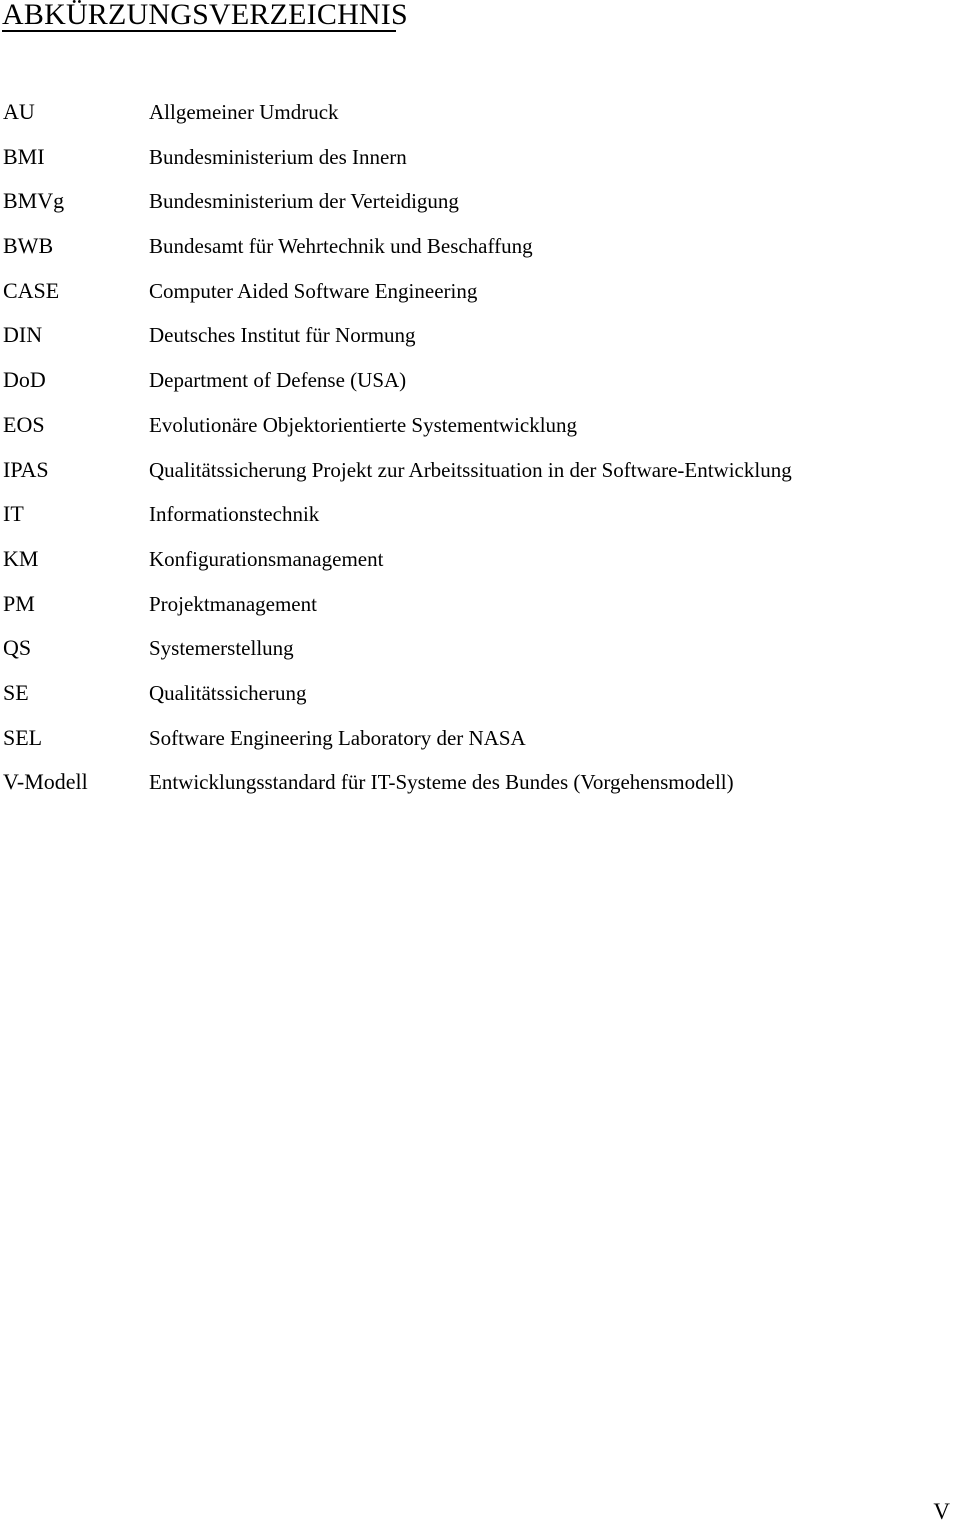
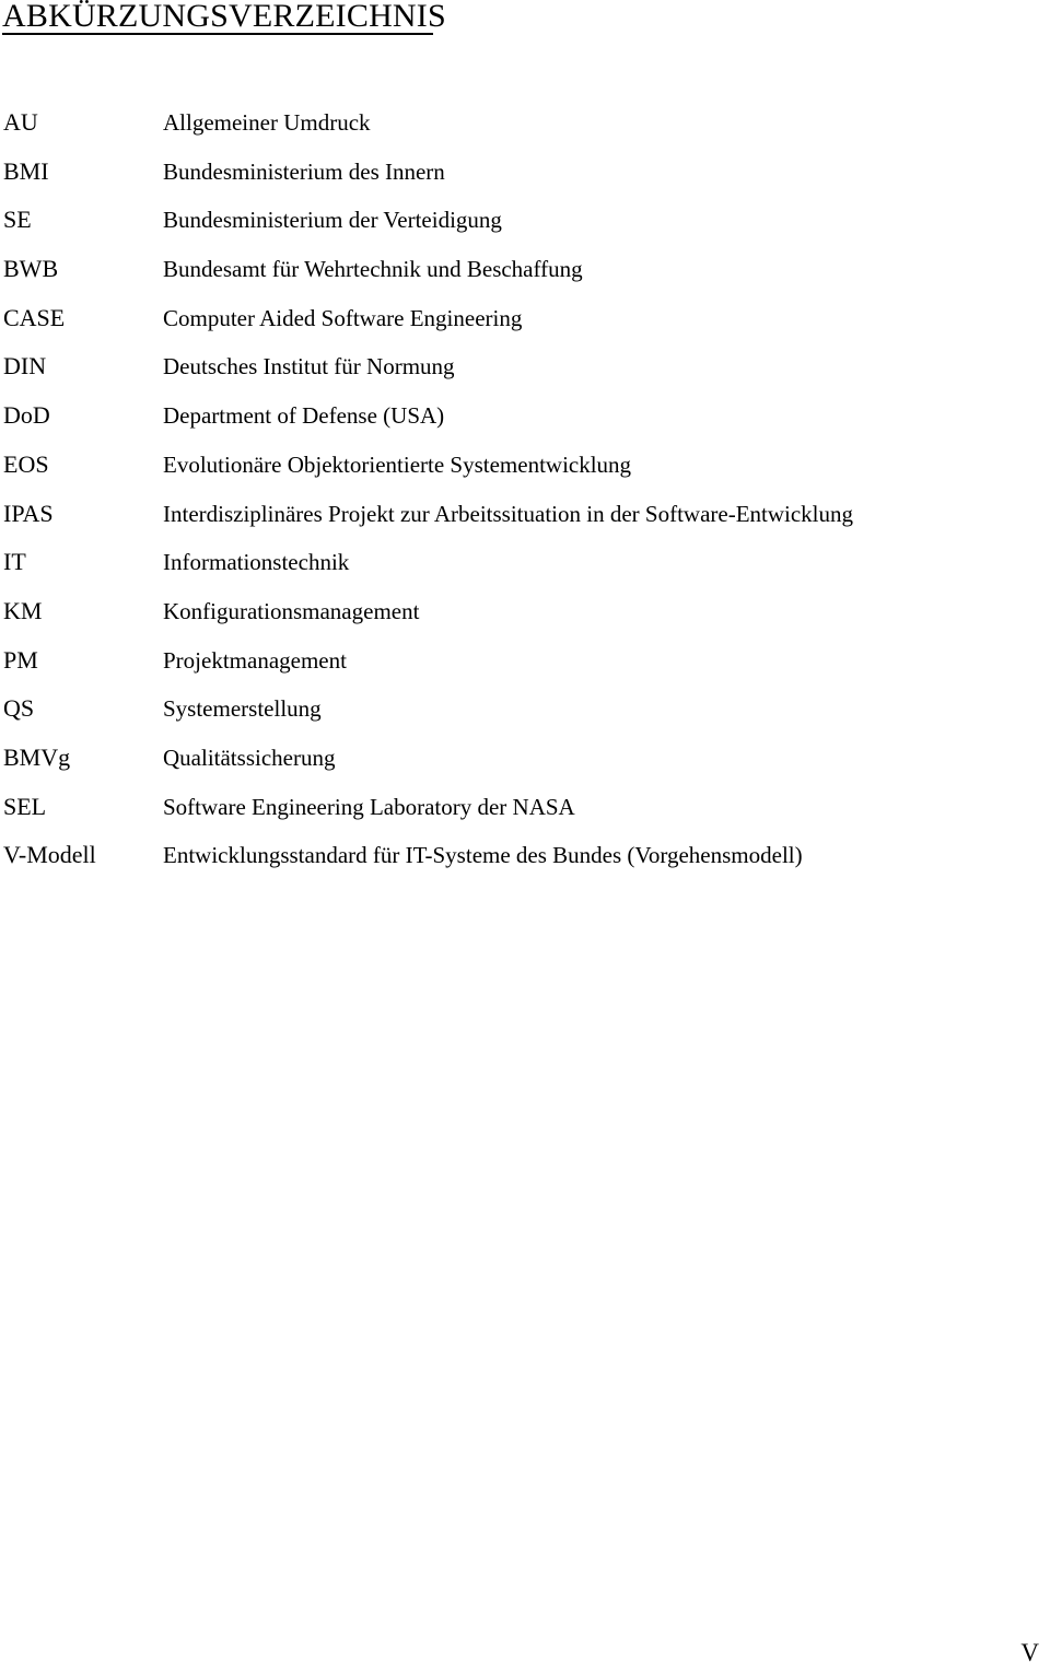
  ABKÜRZUNGSVERZEICHNIS
  AU
  Allgemeiner Umdruck
  BMI
  Bundesministerium des Innern
- BMVg
+ SE
  Bundesministerium der Verteidigung
  BWB
  Bundesamt für Wehrtechnik und Beschaffung
  CASE
  Computer Aided Software Engineering
  DIN
  Deutsches Institut für Normung
  DoD
  Department of Defense (USA)
  EOS
  Evolutionäre Objektorientierte Systementwicklung
  IPAS
- Qualitätssicherung Projekt zur Arbeitssituation in der Software-Entwicklung
+ Interdisziplinäres Projekt zur Arbeitssituation in der Software-Entwicklung
  IT
  Informationstechnik
  KM
  Konfigurationsmanagement
  PM
  Projektmanagement
  QS
  Systemerstellung
- SE
+ BMVg
  Qualitätssicherung
  SEL
  Software Engineering Laboratory der NASA
  V-Modell
  Entwicklungsstandard für IT-Systeme des Bundes (Vorgehensmodell)
  V
